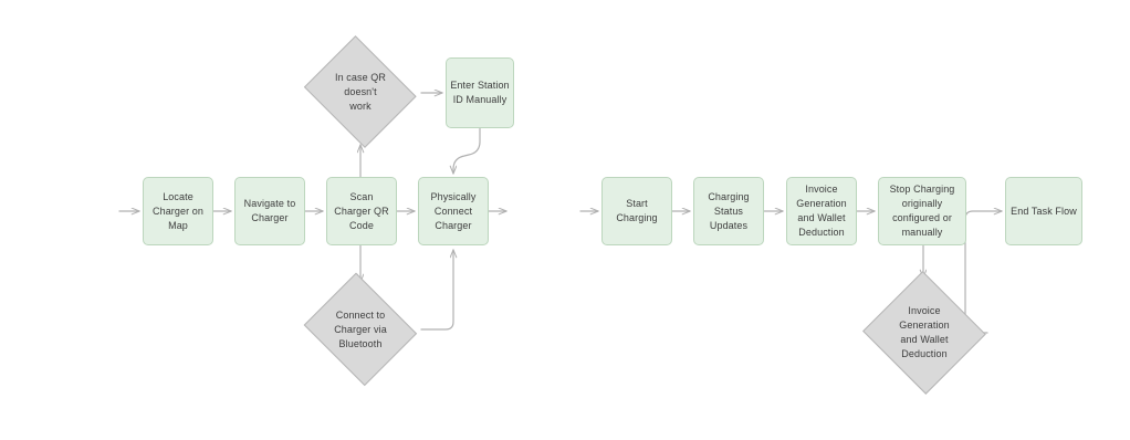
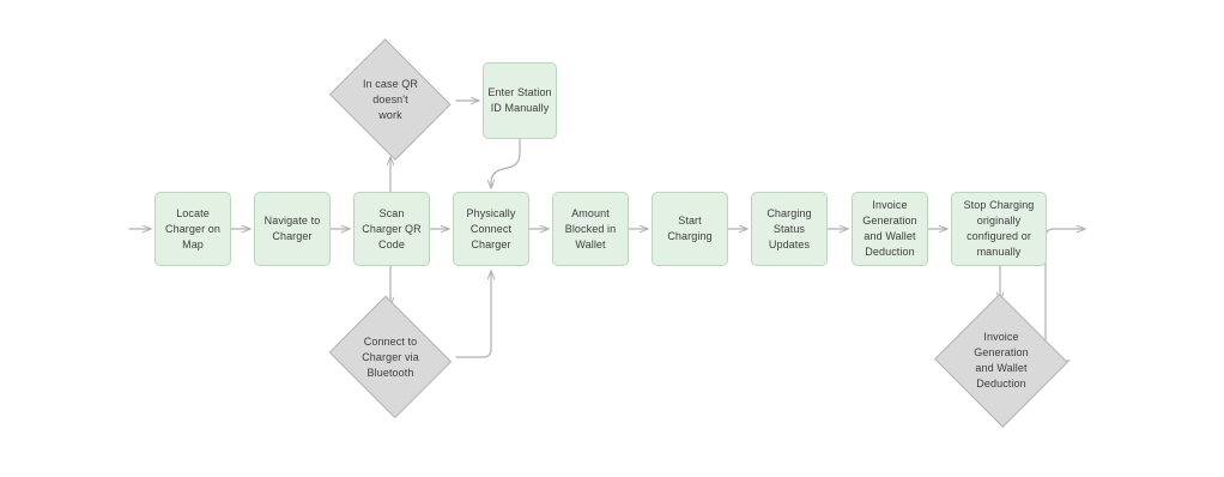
  Locate
  Charger on
  Map
  Navigate to
  Charger
  Scan
  Charger QR
  Code
  Physically
  Connect
  Charger
+ Amount
+ Blocked in
+ Wallet
  Start
  Charging
  Charging
  Status
  Updates
  Invoice
  Generation
  and Wallet
  Deduction
  Stop Charging
  originally
  configured or
  manually
- End Task Flow
  Enter Station
  ID Manually
  In case QR
  doesn't
  work
  Connect to
  Charger via
  Bluetooth
  Invoice
  Generation
  and Wallet
  Deduction
